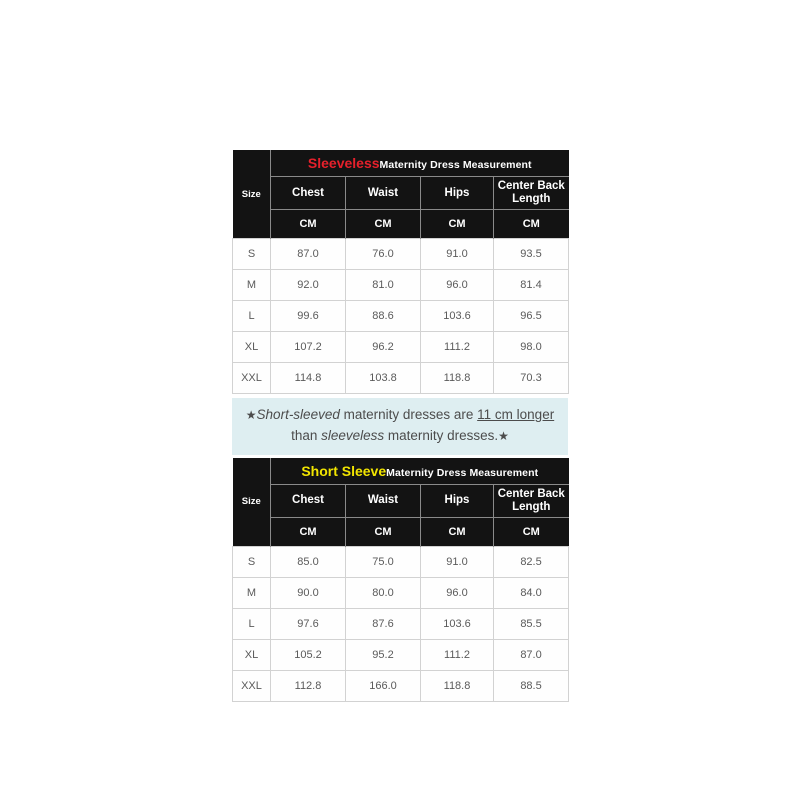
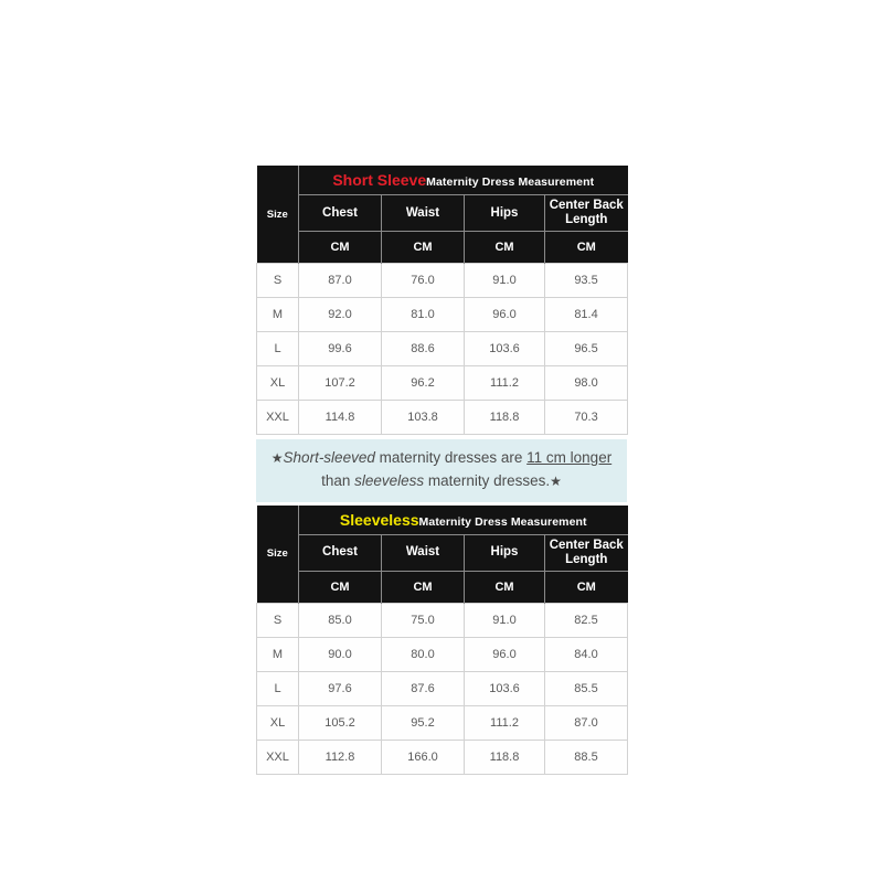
- Size	SleevelessMaternity Dress Measurement
+ Size	Short SleeveMaternity Dress Measurement
  Chest	Waist	Hips	Center Back Length
  CM	CM	CM	CM
  S	87.0	76.0	91.0	93.5
  M	92.0	81.0	96.0	81.4
  L	99.6	88.6	103.6	96.5
  XL	107.2	96.2	111.2	98.0
  XXL	114.8	103.8	118.8	70.3
  ★Short-sleeved maternity dresses are 11 cm longer than sleeveless maternity dresses.★
- Size	Short SleeveMaternity Dress Measurement
+ Size	SleevelessMaternity Dress Measurement
  Chest	Waist	Hips	Center Back Length
  CM	CM	CM	CM
  S	85.0	75.0	91.0	82.5
  M	90.0	80.0	96.0	84.0
  L	97.6	87.6	103.6	85.5
  XL	105.2	95.2	111.2	87.0
  XXL	112.8	166.0	118.8	88.5
